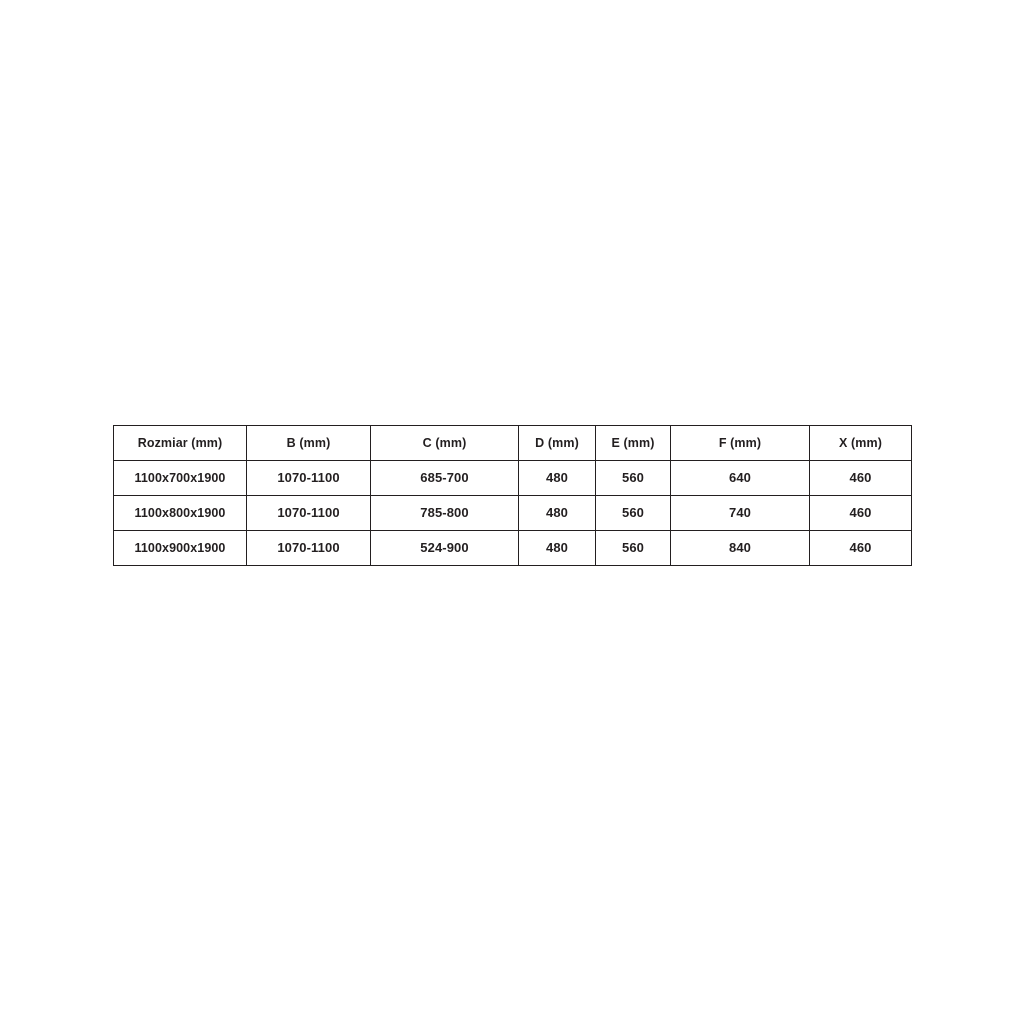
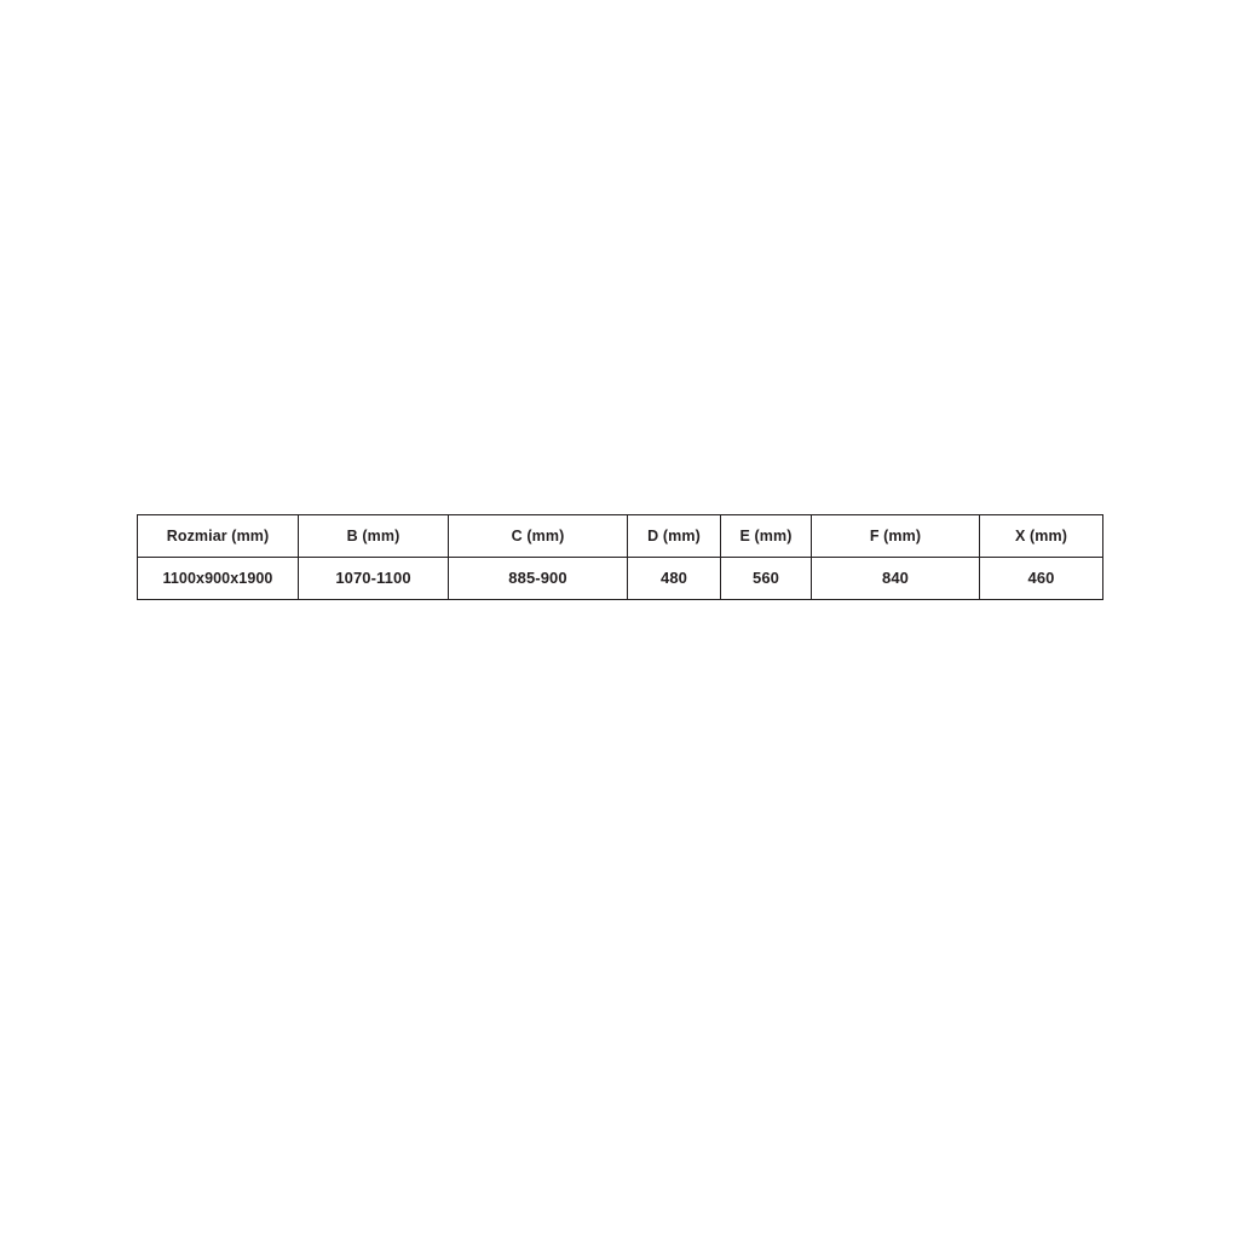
  Rozmiar (mm)	B (mm)	C (mm)	D (mm)	E (mm)	F (mm)	X (mm)
- 1100x700x1900	1070-1100	685-700	480	560	640	460
- 1100x800x1900	1070-1100	785-800	480	560	740	460
- 1100x900x1900	1070-1100	524-900	480	560	840	460
+ 1100x900x1900	1070-1100	885-900	480	560	840	460
